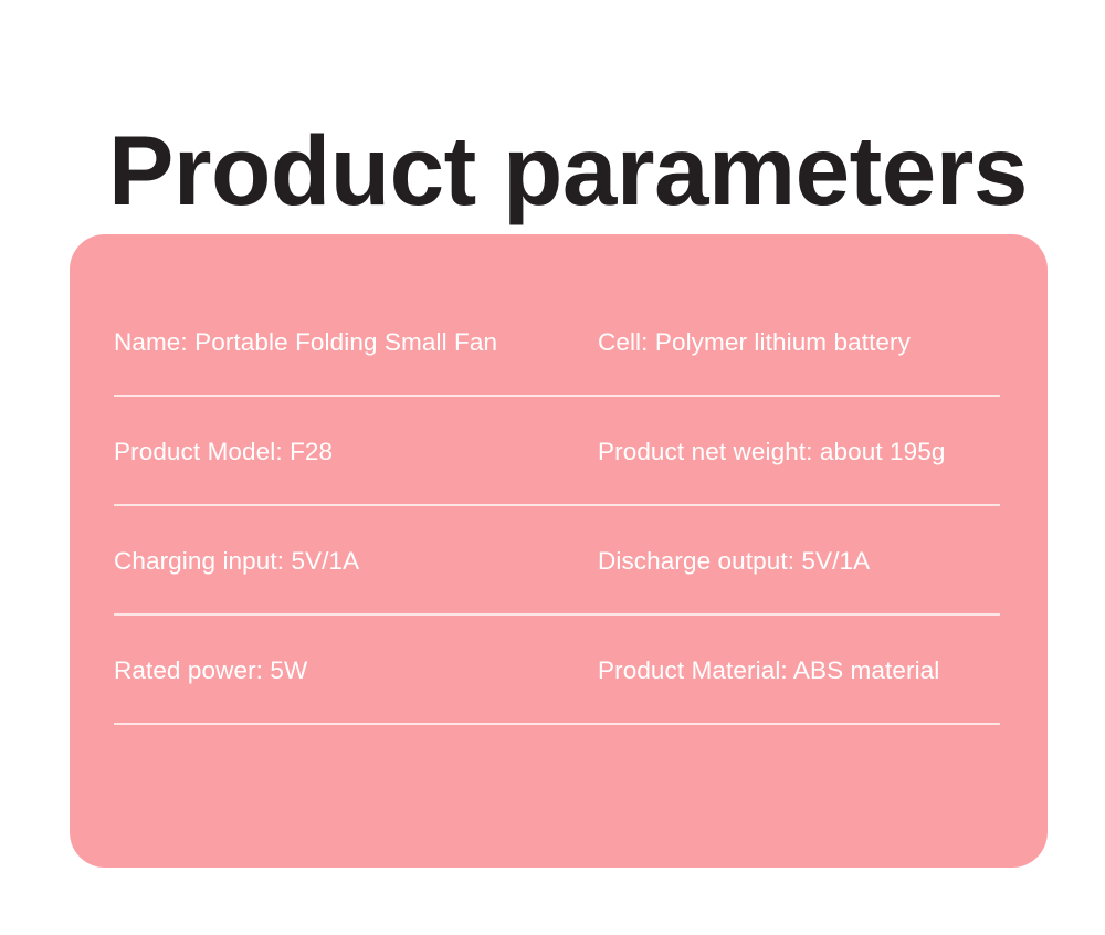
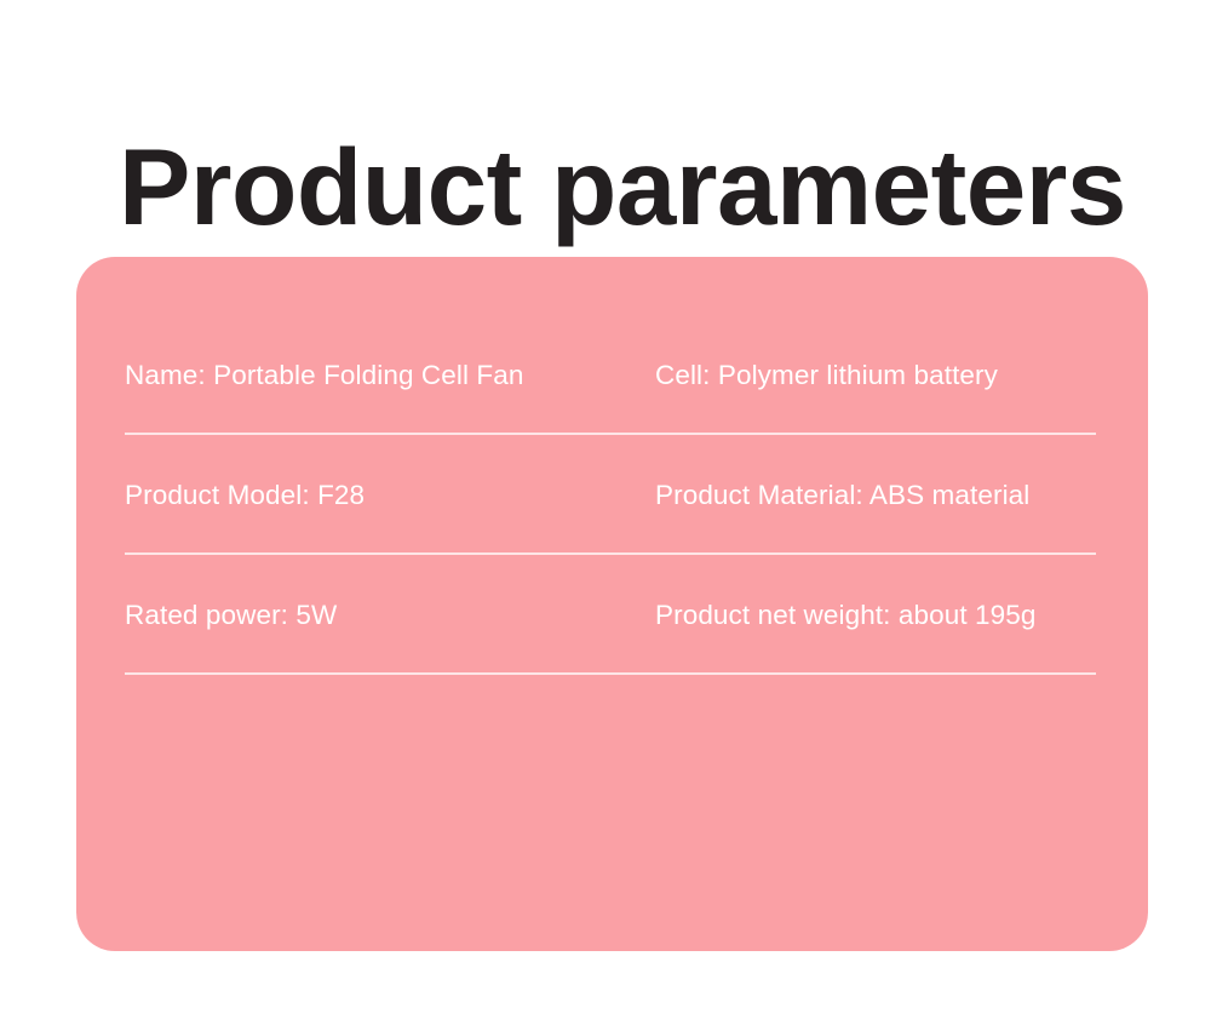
  Product parameters
- Name: Portable Folding Small Fan
+ Name: Portable Folding Cell Fan
  Cell: Polymer lithium battery
  Product Model: F28
- Product net weight: about 195g
+ Product Material: ABS material
- Charging input: 5V/1A
- Discharge output: 5V/1A
  Rated power: 5W
- Product Material: ABS material
+ Product net weight: about 195g
